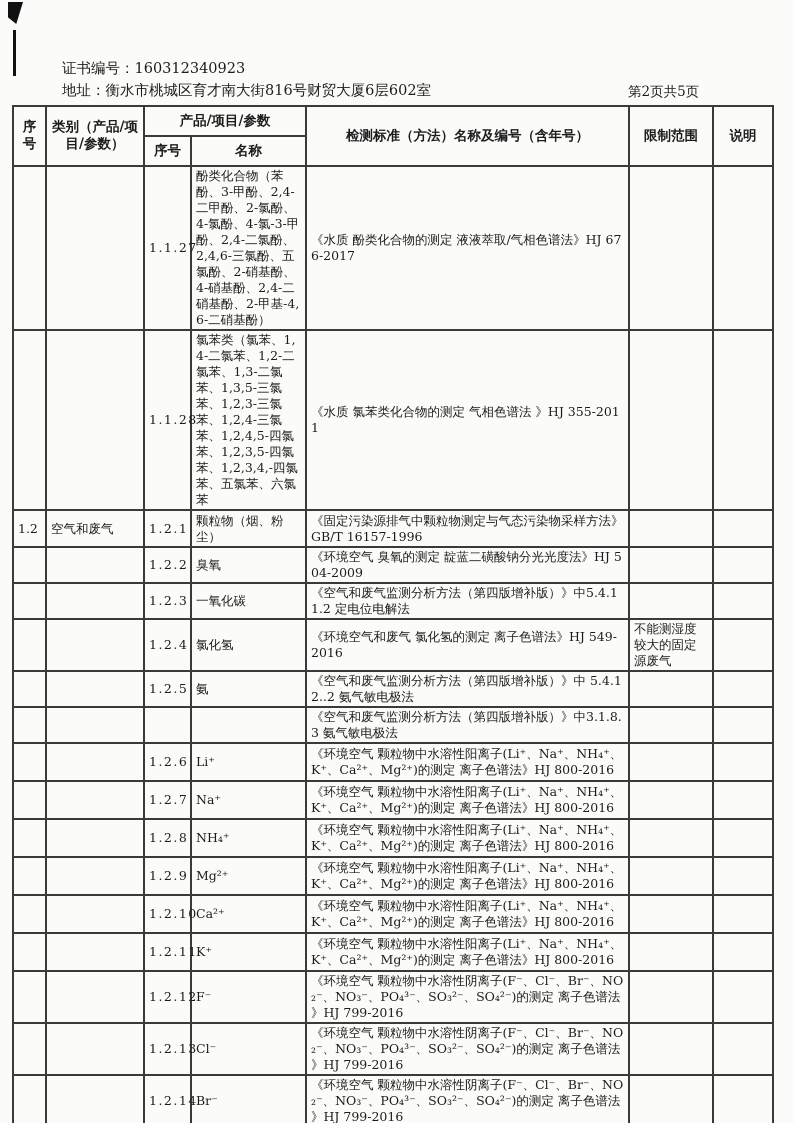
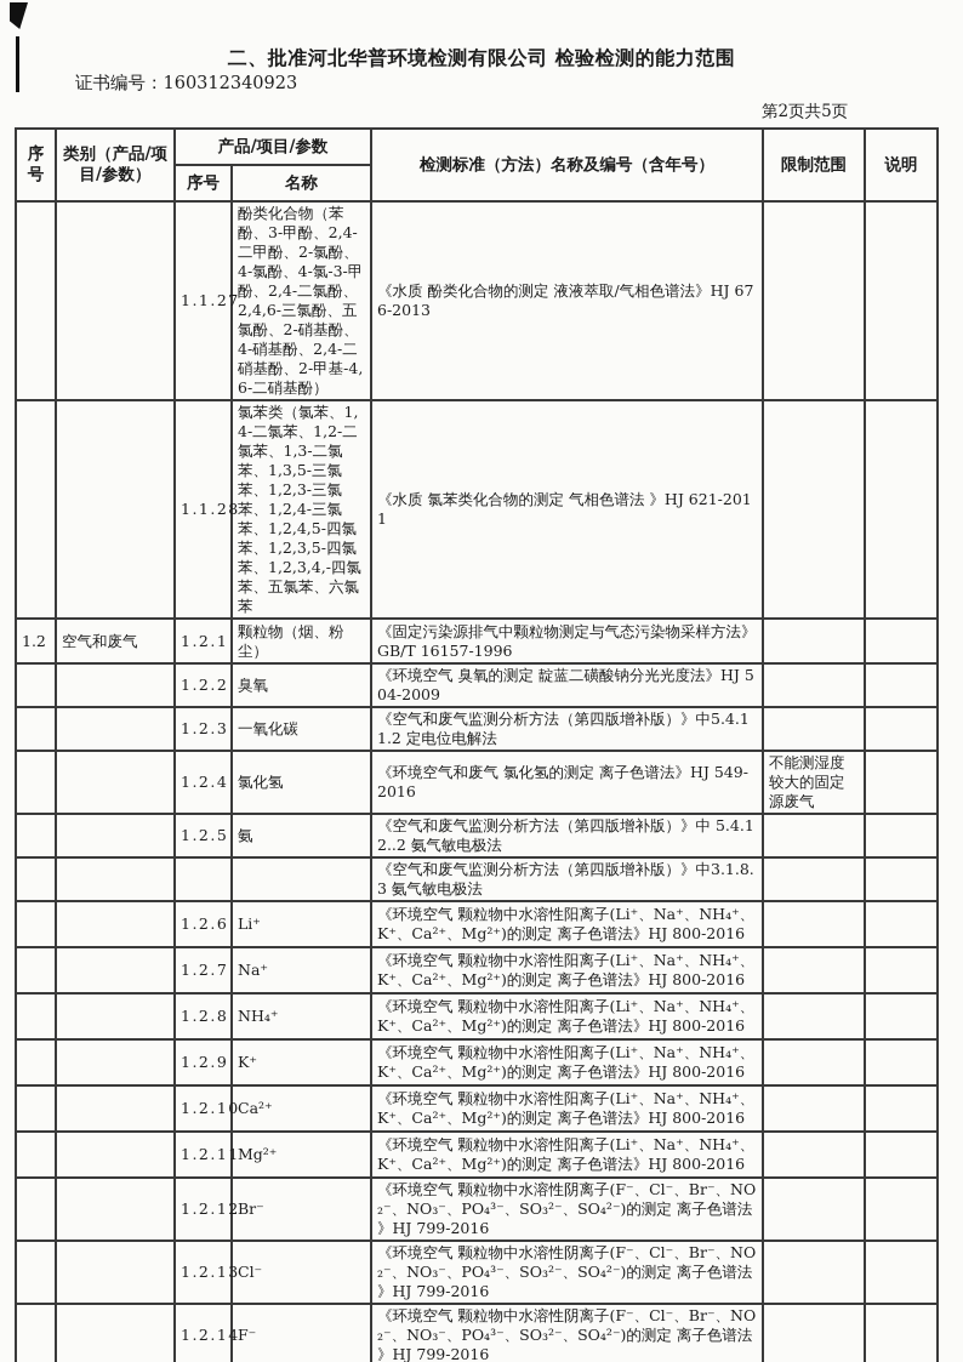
+ 二、批准河北华普环境检测有限公司 检验检测的能力范围
  证书编号：160312340923
- 地址：衡水市桃城区育才南大街816号财贸大厦6层602室
  第2页共5页
  序号	类别（产品/项目/参数）	产品/项目/参数	检测标准（方法）名称及编号（含年号）	限制范围	说明
  序号	名称
- 		1.1.27	酚类化合物（苯酚、3-甲酚、2,4-二甲酚、2-氯酚、4-氯酚、4-氯-3-甲酚、2,4-二氯酚、2,4,6-三氯酚、五氯酚、2-硝基酚、4-硝基酚、2,4-二硝基酚、2-甲基-4,6-二硝基酚）	《水质 酚类化合物的测定 液液萃取/气相色谱法》HJ 676-2017
+ 		1.1.27	酚类化合物（苯酚、3-甲酚、2,4-二甲酚、2-氯酚、4-氯酚、4-氯-3-甲酚、2,4-二氯酚、2,4,6-三氯酚、五氯酚、2-硝基酚、4-硝基酚、2,4-二硝基酚、2-甲基-4,6-二硝基酚）	《水质 酚类化合物的测定 液液萃取/气相色谱法》HJ 676-2013
- 		1.1.28	氯苯类（氯苯、1,4-二氯苯、1,2-二氯苯、1,3-二氯苯、1,3,5-三氯苯、1,2,3-三氯苯、1,2,4-三氯苯、1,2,4,5-四氯苯、1,2,3,5-四氯苯、1,2,3,4,-四氯苯、五氯苯、六氯苯	《水质 氯苯类化合物的测定 气相色谱法 》HJ 355-2011
+ 		1.1.28	氯苯类（氯苯、1,4-二氯苯、1,2-二氯苯、1,3-二氯苯、1,3,5-三氯苯、1,2,3-三氯苯、1,2,4-三氯苯、1,2,4,5-四氯苯、1,2,3,5-四氯苯、1,2,3,4,-四氯苯、五氯苯、六氯苯	《水质 氯苯类化合物的测定 气相色谱法 》HJ 621-2011
  1.2	空气和废气	1.2.1	颗粒物（烟、粉尘）	《固定污染源排气中颗粒物测定与气态污染物采样方法》GB/T 16157-1996
  		1.2.2	臭氧	《环境空气 臭氧的测定 靛蓝二磺酸钠分光光度法》HJ 504-2009
  		1.2.3	一氧化碳	《空气和废气监测分析方法（第四版增补版）》中5.4.11.2 定电位电解法
  		1.2.4	氯化氢	《环境空气和废气 氯化氢的测定 离子色谱法》HJ 549-2016	不能测湿度较大的固定源废气
  		1.2.5	氨	《空气和废气监测分析方法（第四版增补版）》中 5.4.12..2 氨气敏电极法
  				《空气和废气监测分析方法（第四版增补版）》中3.1.8.3 氨气敏电极法
  		1.2.6	Li⁺	《环境空气 颗粒物中水溶性阳离子(Li⁺、Na⁺、NH₄⁺、K⁺、Ca²⁺、Mg²⁺)的测定 离子色谱法》HJ 800-2016
  		1.2.7	Na⁺	《环境空气 颗粒物中水溶性阳离子(Li⁺、Na⁺、NH₄⁺、K⁺、Ca²⁺、Mg²⁺)的测定 离子色谱法》HJ 800-2016
  		1.2.8	NH₄⁺	《环境空气 颗粒物中水溶性阳离子(Li⁺、Na⁺、NH₄⁺、K⁺、Ca²⁺、Mg²⁺)的测定 离子色谱法》HJ 800-2016
- 		1.2.9	Mg²⁺	《环境空气 颗粒物中水溶性阳离子(Li⁺、Na⁺、NH₄⁺、K⁺、Ca²⁺、Mg²⁺)的测定 离子色谱法》HJ 800-2016
+ 		1.2.9	K⁺	《环境空气 颗粒物中水溶性阳离子(Li⁺、Na⁺、NH₄⁺、K⁺、Ca²⁺、Mg²⁺)的测定 离子色谱法》HJ 800-2016
  		1.2.10	Ca²⁺	《环境空气 颗粒物中水溶性阳离子(Li⁺、Na⁺、NH₄⁺、K⁺、Ca²⁺、Mg²⁺)的测定 离子色谱法》HJ 800-2016
- 		1.2.11	K⁺	《环境空气 颗粒物中水溶性阳离子(Li⁺、Na⁺、NH₄⁺、K⁺、Ca²⁺、Mg²⁺)的测定 离子色谱法》HJ 800-2016
+ 		1.2.11	Mg²⁺	《环境空气 颗粒物中水溶性阳离子(Li⁺、Na⁺、NH₄⁺、K⁺、Ca²⁺、Mg²⁺)的测定 离子色谱法》HJ 800-2016
- 		1.2.12	F⁻	《环境空气 颗粒物中水溶性阴离子(F⁻、Cl⁻、Br⁻、NO₂⁻、NO₃⁻、PO₄³⁻、SO₃²⁻、SO₄²⁻)的测定 离子色谱法 》HJ 799-2016
+ 		1.2.12	Br⁻	《环境空气 颗粒物中水溶性阴离子(F⁻、Cl⁻、Br⁻、NO₂⁻、NO₃⁻、PO₄³⁻、SO₃²⁻、SO₄²⁻)的测定 离子色谱法 》HJ 799-2016
  		1.2.13	Cl⁻	《环境空气 颗粒物中水溶性阴离子(F⁻、Cl⁻、Br⁻、NO₂⁻、NO₃⁻、PO₄³⁻、SO₃²⁻、SO₄²⁻)的测定 离子色谱法 》HJ 799-2016
- 		1.2.14	Br⁻	《环境空气 颗粒物中水溶性阴离子(F⁻、Cl⁻、Br⁻、NO₂⁻、NO₃⁻、PO₄³⁻、SO₃²⁻、SO₄²⁻)的测定 离子色谱法 》HJ 799-2016
+ 		1.2.14	F⁻	《环境空气 颗粒物中水溶性阴离子(F⁻、Cl⁻、Br⁻、NO₂⁻、NO₃⁻、PO₄³⁻、SO₃²⁻、SO₄²⁻)的测定 离子色谱法 》HJ 799-2016
